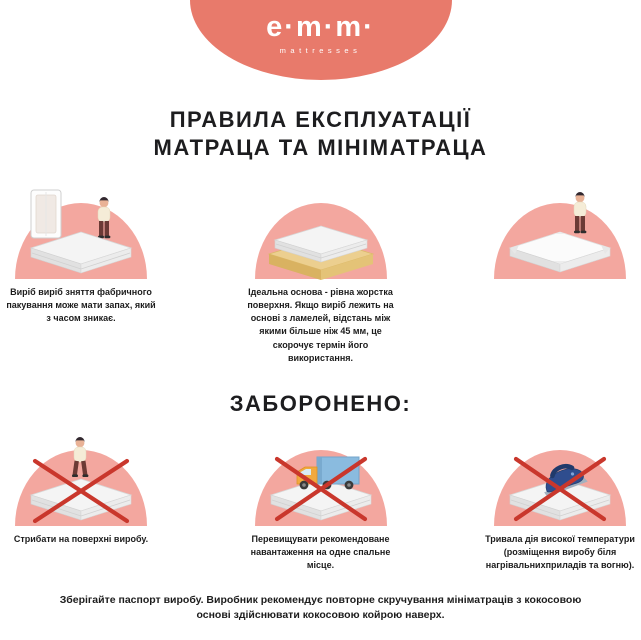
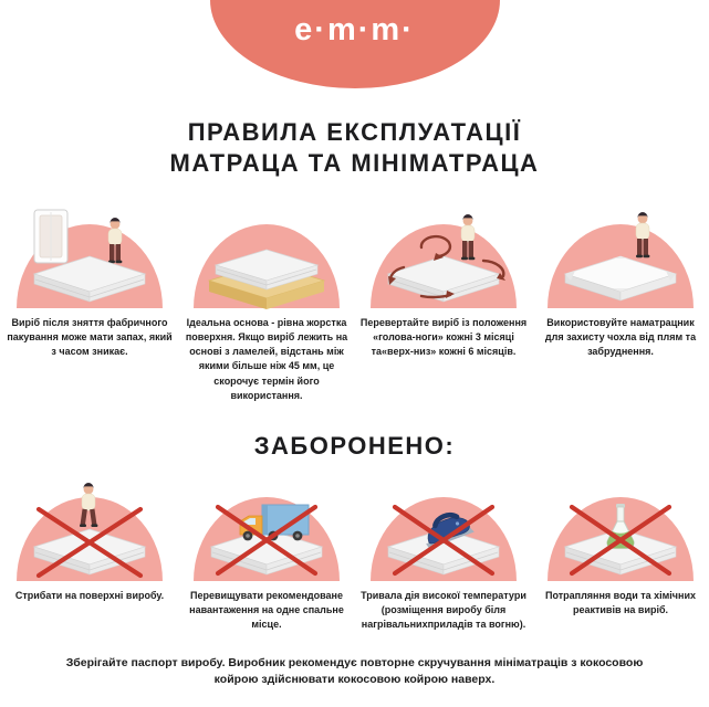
  e·m·m·
- mattresses
  ПРАВИЛА ЕКСПЛУАТАЦІЇ
  МАТРАЦА ТА МІНІМАТРАЦА
- Виріб виріб зняття фабричного пакування може мати запах, який з часом зникає.
+ Виріб після зняття фабричного пакування може мати запах, який з часом зникає.
  Ідеальна основа - рівна жорстка поверхня. Якщо виріб лежить на основі з ламелей, відстань між якими більше ніж 45 мм, це скорочує термін його використання.
+ Перевертайте виріб із положення «голова-ноги» кожні 3 місяці та«верх-низ» кожні 6 місяців.
+ Використовуйте наматрацник для захисту чохла від плям та забруднення.
  ЗАБОРОНЕНО:
  Стрибати на поверхні виробу.
  Перевищувати рекомендоване навантаження на одне спальне місце.
  Тривала дія високої температури (розміщення виробу біля нагрівальнихприладів та вогню).
+ Потрапляння води та хімічних реактивів на виріб.
- Зберігайте паспорт виробу. Виробник рекомендує повторне скручування мініматраців з кокосовою основі здійснювати кокосовою койрою наверх.
+ Зберігайте паспорт виробу. Виробник рекомендує повторне скручування мініматраців з кокосовою койрою здійснювати кокосовою койрою наверх.
